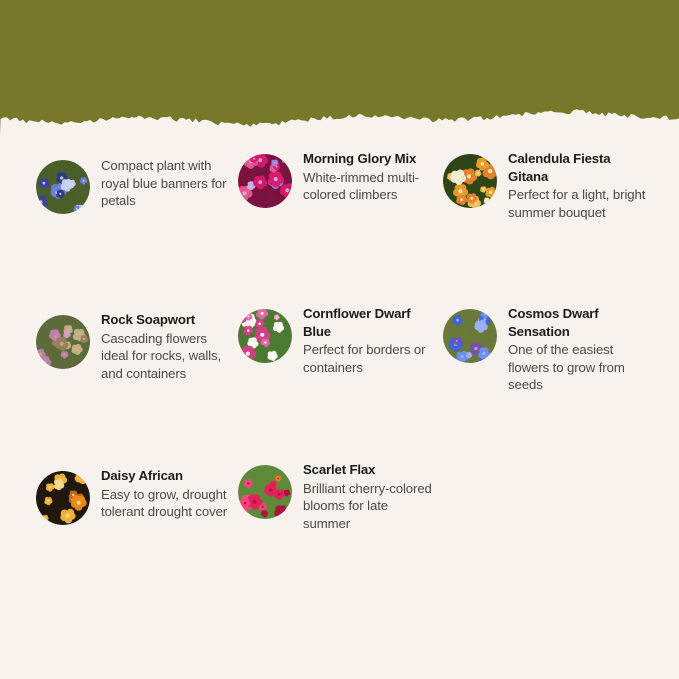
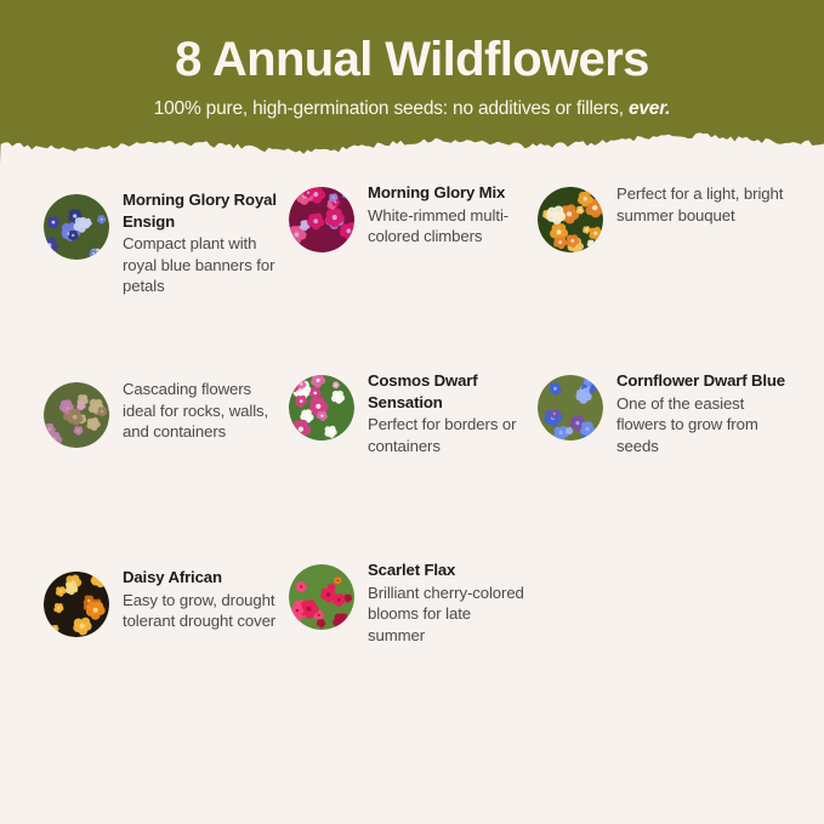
+ 8 Annual Wildflowers
+ 100% pure, high-germination seeds: no additives or fillers, ever.
+ Morning Glory Royal Ensign
  Compact plant with royal blue banners for petals
  Morning Glory Mix
  White-rimmed multi-colored climbers
- Calendula Fiesta Gitana
  Perfect for a light, bright summer bouquet
- Rock Soapwort
  Cascading flowers ideal for rocks, walls, and containers
- Cornflower Dwarf Blue
+ Cosmos Dwarf Sensation
  Perfect for borders or containers
- Cosmos Dwarf Sensation
+ Cornflower Dwarf Blue
  One of the easiest flowers to grow from seeds
  Daisy African
  Easy to grow, drought tolerant drought cover
  Scarlet Flax
  Brilliant cherry-colored blooms for late summer
